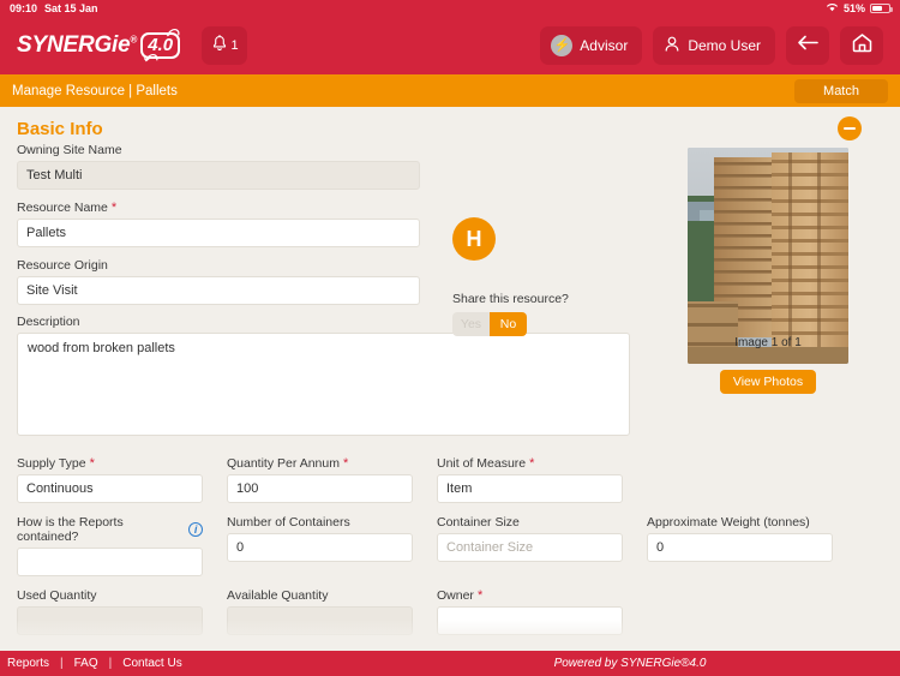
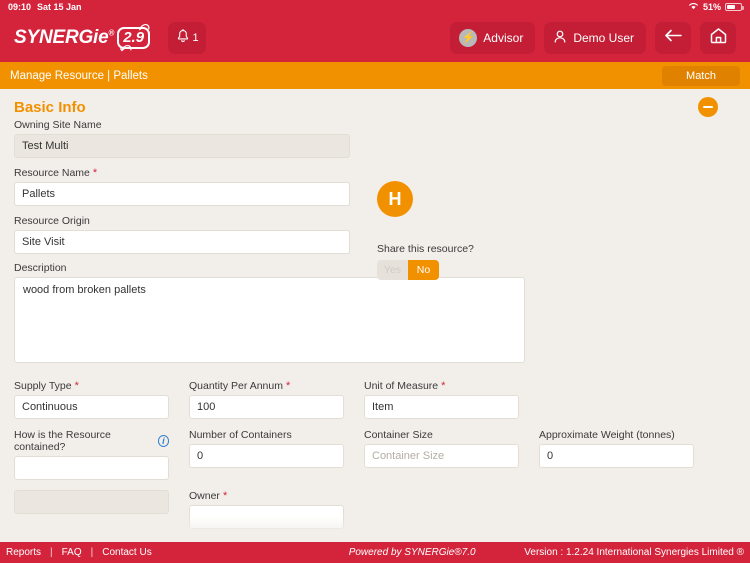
  09:10
  Sat 15 Jan
  51%
  SYNERGie®
- 4.0
+ 2.9
  ⤺
  ⤺
  1
  ⚡
  Advisor
  Demo User
  Manage Resource | Pallets
  Match
  Basic Info
  Owning Site Name
  Test Multi
  Resource Name
  *
  Pallets
  Resource Origin
  Site Visit
  Description
  wood from broken pallets
  H
  Share this resource?
  No
- Image 1 of 1
- View Photos
  Supply Type
  *
  Continuous
  Quantity Per Annum
  *
  100
  Unit of Measure
  *
  Item
- How is the Reports contained?
+ How is the Resource contained?
  i
  Number of Containers
  0
  Container Size
  Container Size
  Approximate Weight (tonnes)
  0
- Used Quantity
- Available Quantity
  Owner
  *
  Reports
  |
  FAQ
  |
  Contact Us
- Powered by SYNERGie®4.0
+ Powered by SYNERGie®7.0
+ Version : 1.2.24 International Synergies Limited ®
